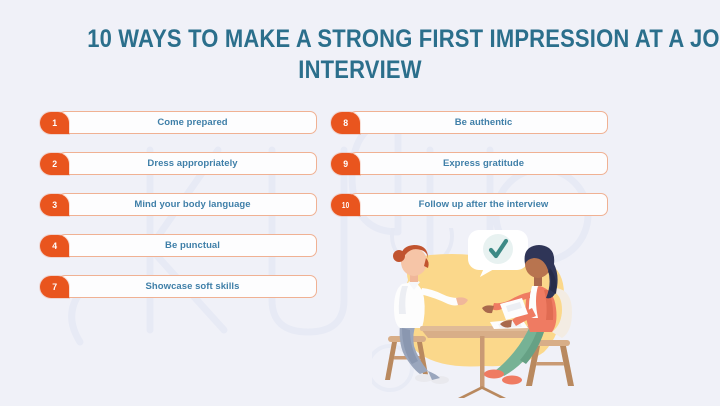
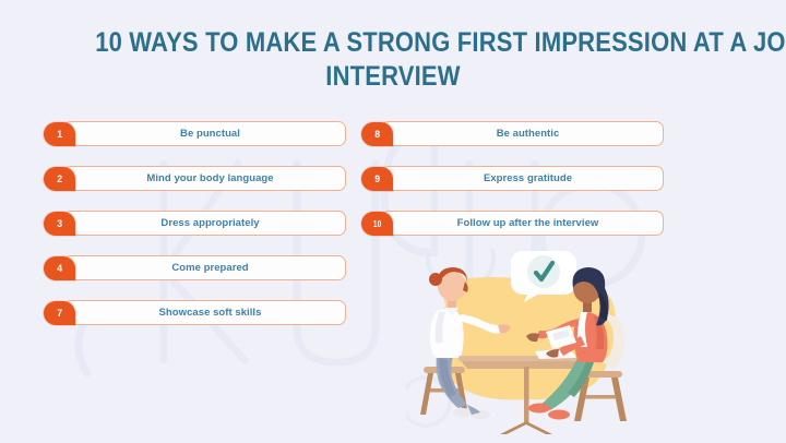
  10 WAYS TO MAKE A STRONG FIRST IMPRESSION AT A JO
  INTERVIEW
- Come prepared
+ Be punctual
  1
- Dress appropriately
+ Mind your body language
  2
- Mind your body language
+ Dress appropriately
  3
- Be punctual
+ Come prepared
  4
  Showcase soft skills
  7
  Be authentic
  8
  Express gratitude
  9
  Follow up after the interview
  10
